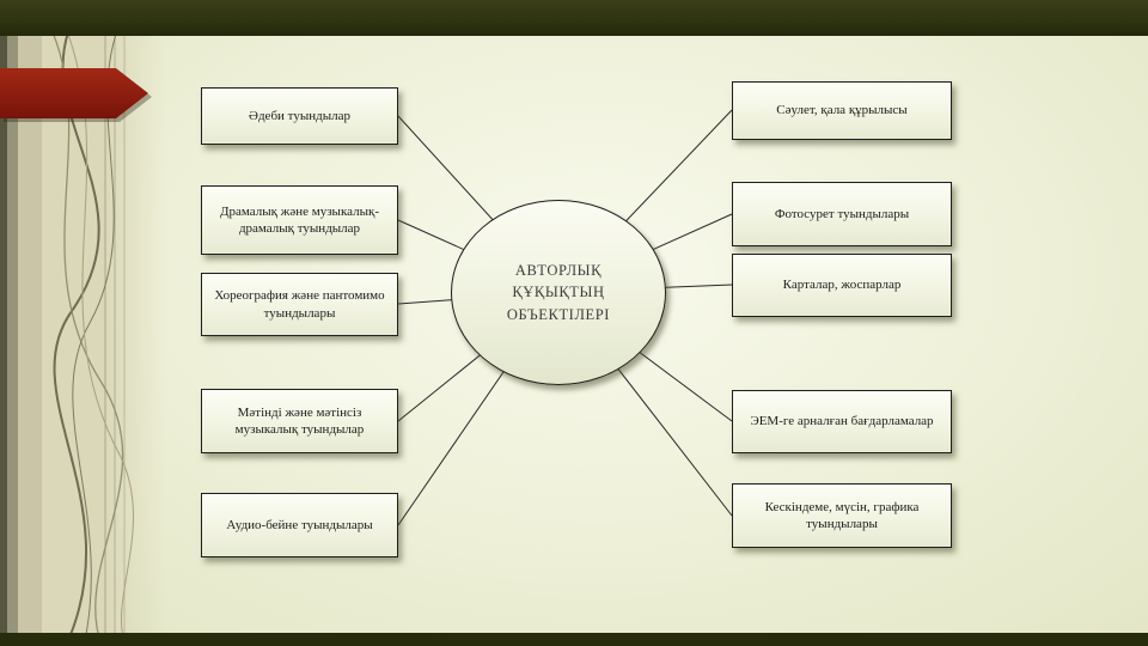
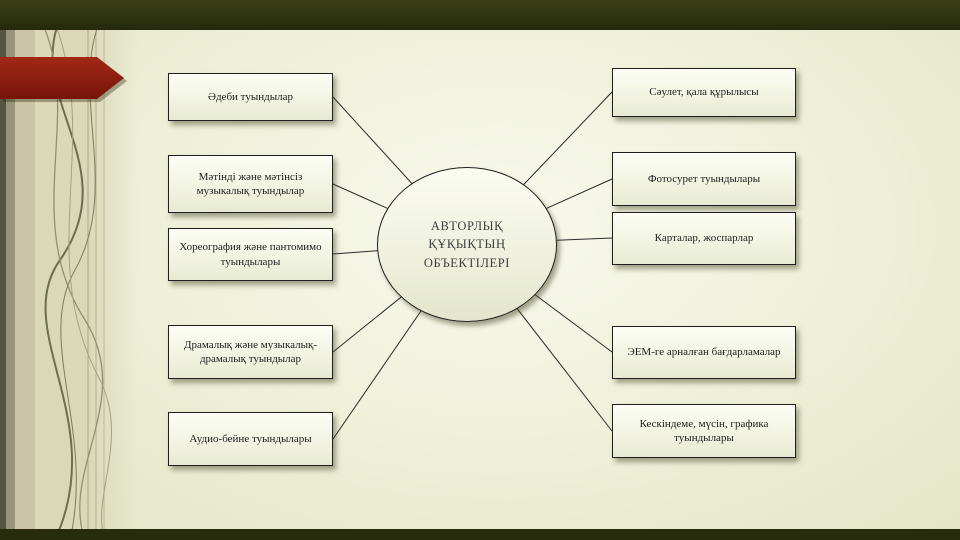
  Әдеби туындылар
- Драмалық және музыкалық-драмалық туындылар
+ Мәтінді және мәтінсіз музыкалық туындылар
  Хореография және пантомимо туындылары
- Мәтінді және мәтінсіз музыкалық туындылар
+ Драмалық және музыкалық-драмалық туындылар
  Аудио-бейне туындылары
  АВТОРЛЫҚ ҚҰҚЫҚТЫҢ ОБЪЕКТІЛЕРІ
  Сәулет, қала құрылысы
  Фотосурет туындылары
  Карталар, жоспарлар
  ЭЕМ-ге арналған бағдарламалар
  Кескіндеме, мүсін, графика туындылары
